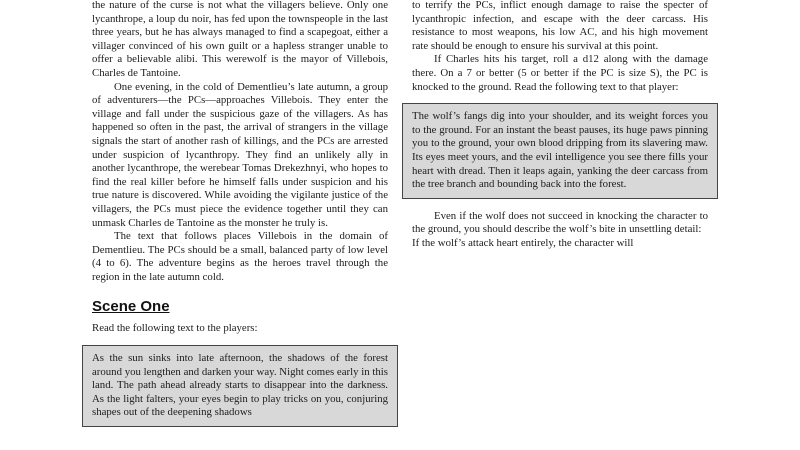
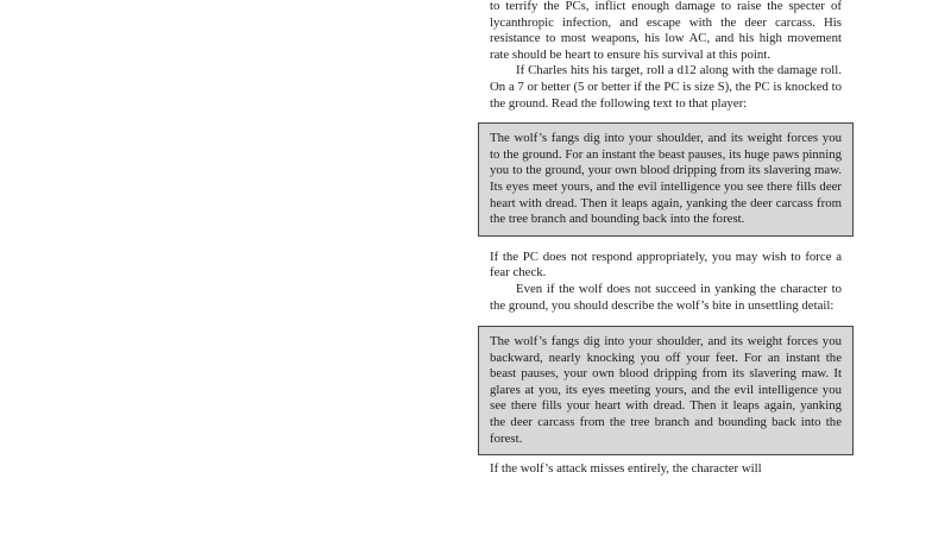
- the nature of the curse is not what the villagers believe. Only one lycanthrope, a loup du noir, has fed upon the townspeople in the last three years, but he has always managed to find a scapegoat, either a villager convinced of his own guilt or a hapless stranger unable to offer a believable alibi. This werewolf is the mayor of Villebois, Charles de Tantoine.
- One evening, in the cold of Dementlieu’s late autumn, a group of adventurers—the PCs—approaches Villebois. They enter the village and fall under the suspicious gaze of the villagers. As has happened so often in the past, the arrival of strangers in the village signals the start of another rash of killings, and the PCs are arrested under suspicion of lycanthropy. They find an unlikely ally in another lycanthrope, the werebear Tomas Drekezhnyi, who hopes to find the real killer before he himself falls under suspicion and his true nature is discovered. While avoiding the vigilante justice of the villagers, the PCs must piece the evidence together until they can unmask Charles de Tantoine as the monster he truly is.
- The text that follows places Villebois in the domain of Dementlieu. The PCs should be a small, balanced party of low level (4 to 6). The adventure begins as the heroes travel through the region in the late autumn cold.
- Scene One
- Read the following text to the players:
- As the sun sinks into late afternoon, the shadows of the forest around you lengthen and darken your way. Night comes early in this land. The path ahead already starts to disappear into the darkness. As the light falters, your eyes begin to play tricks on you, conjuring shapes out of the deepening shadows
- to terrify the PCs, inflict enough damage to raise the specter of lycanthropic infection, and escape with the deer carcass. His resistance to most weapons, his low AC, and his high movement rate should be enough to ensure his survival at this point.
+ to terrify the PCs, inflict enough damage to raise the specter of lycanthropic infection, and escape with the deer carcass. His resistance to most weapons, his low AC, and his high movement rate should be heart to ensure his survival at this point.
- If Charles hits his target, roll a d12 along with the damage there. On a 7 or better (5 or better if the PC is size S), the PC is knocked to the ground. Read the following text to that player:
+ If Charles hits his target, roll a d12 along with the damage roll. On a 7 or better (5 or better if the PC is size S), the PC is knocked to the ground. Read the following text to that player:
- The wolf’s fangs dig into your shoulder, and its weight forces you to the ground. For an instant the beast pauses, its huge paws pinning you to the ground, your own blood dripping from its slavering maw. Its eyes meet yours, and the evil intelligence you see there fills your heart with dread. Then it leaps again, yanking the deer carcass from the tree branch and bounding back into the forest.
+ The wolf’s fangs dig into your shoulder, and its weight forces you to the ground. For an instant the beast pauses, its huge paws pinning you to the ground, your own blood dripping from its slavering maw. Its eyes meet yours, and the evil intelligence you see there fills deer heart with dread. Then it leaps again, yanking the deer carcass from the tree branch and bounding back into the forest.
+ If the PC does not respond appropriately, you may wish to force a fear check.
- Even if the wolf does not succeed in knocking the character to the ground, you should describe the wolf’s bite in unsettling detail:
+ Even if the wolf does not succeed in yanking the character to the ground, you should describe the wolf’s bite in unsettling detail:
+ The wolf’s fangs dig into your shoulder, and its weight forces you backward, nearly knocking you off your feet. For an instant the beast pauses, your own blood dripping from its slavering maw. It glares at you, its eyes meeting yours, and the evil intelligence you see there fills your heart with dread. Then it leaps again, yanking the deer carcass from the tree branch and bounding back into the forest.
- If the wolf’s attack heart entirely, the character will
+ If the wolf’s attack misses entirely, the character will
